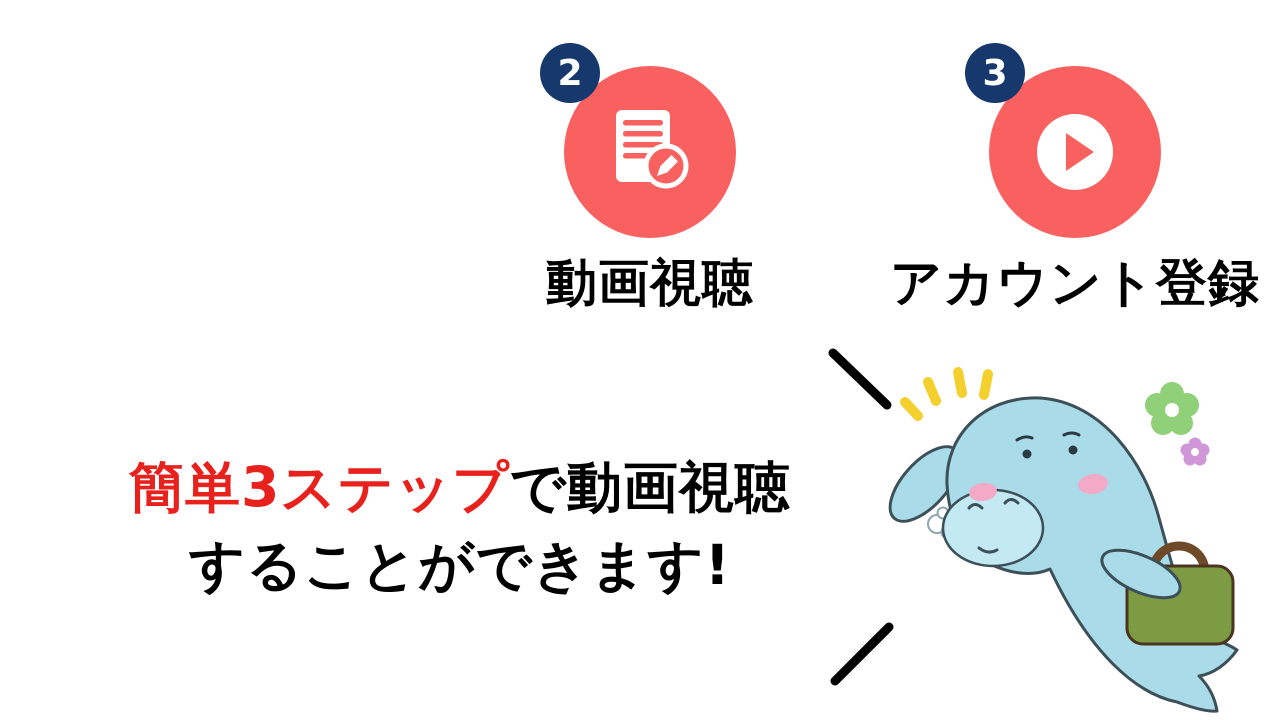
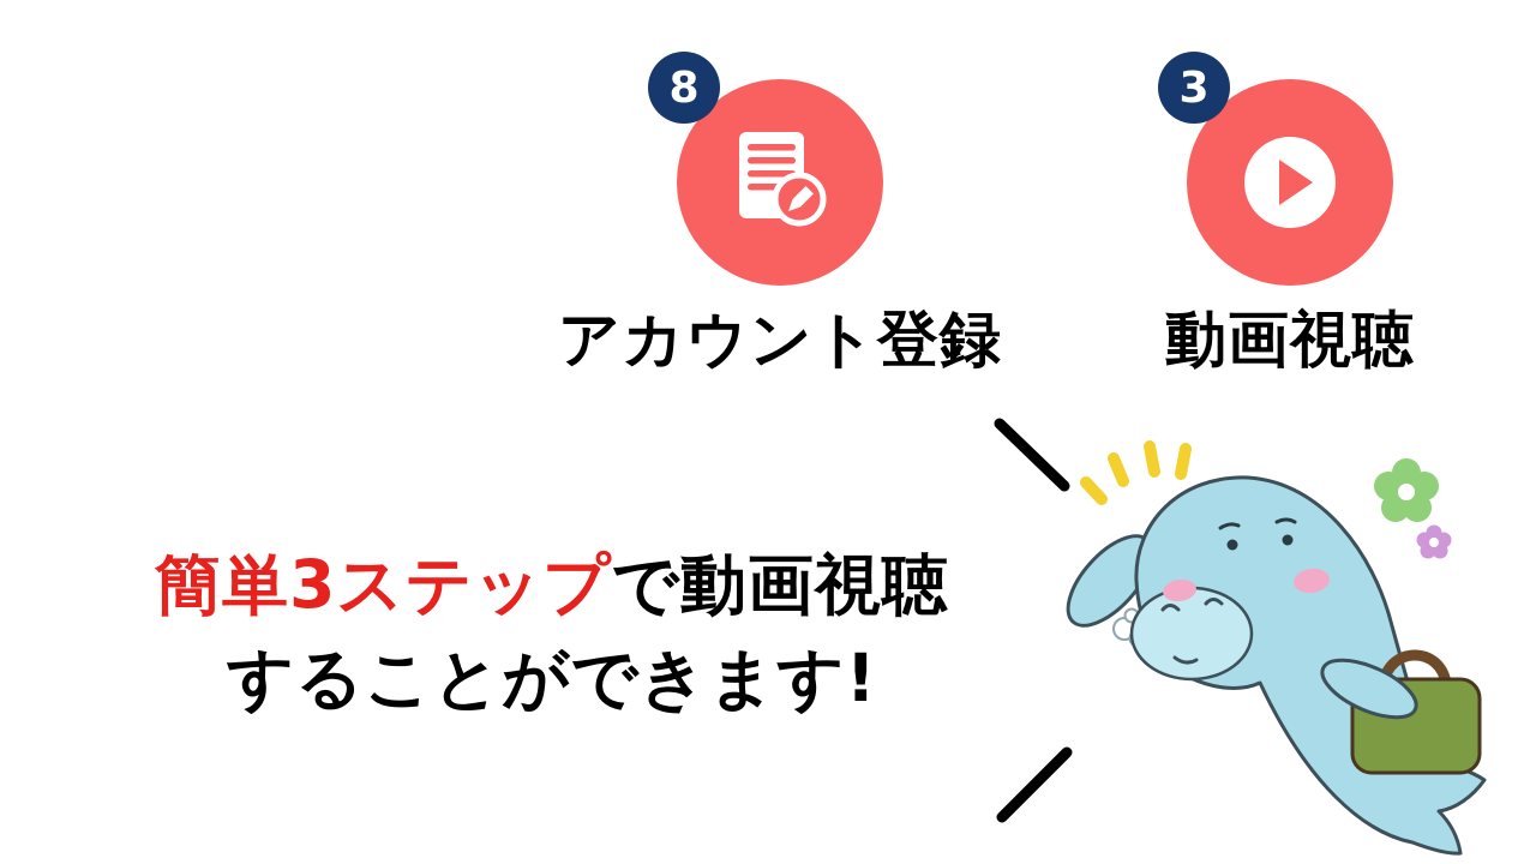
- 2
+ 8
- 動画視聴
+ アカウント登録
  3
- アカウント登録
+ 動画視聴
  簡単3ステップで動画視聴
  することができます!
